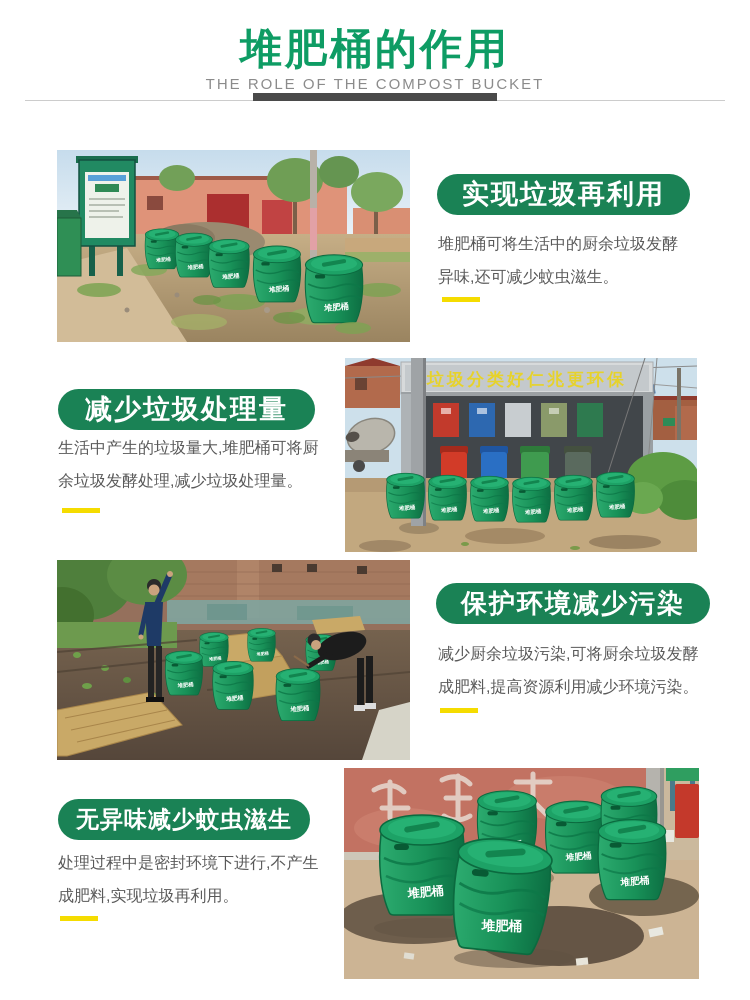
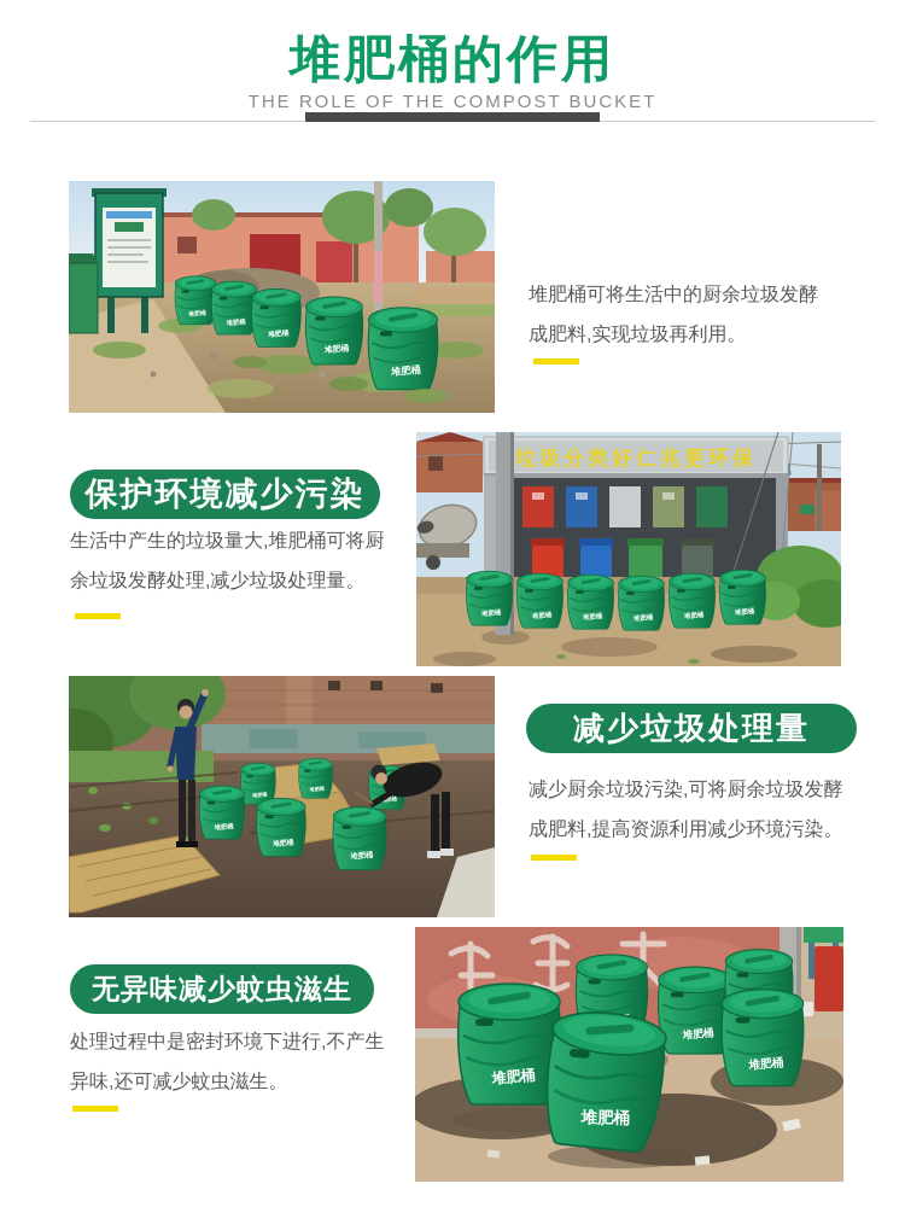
  堆肥桶的作用
  THE ROLE OF THE COMPOST BUCKET
- 实现垃圾再利用
  堆肥桶可将生活中的厨余垃圾发酵
- 异味,还可减少蚊虫滋生。
+ 成肥料,实现垃圾再利用。
- 减少垃圾处理量
+ 保护环境减少污染
  生活中产生的垃圾量大,堆肥桶可将厨
  余垃圾发酵处理,减少垃圾处理量。
  垃圾分类好仁兆更环保
- 保护环境减少污染
+ 减少垃圾处理量
  减少厨余垃圾污染,可将厨余垃圾发酵
  成肥料,提高资源利用减少环境污染。
  无异味减少蚊虫滋生
  处理过程中是密封环境下进行,不产生
- 成肥料,实现垃圾再利用。
+ 异味,还可减少蚊虫滋生。
